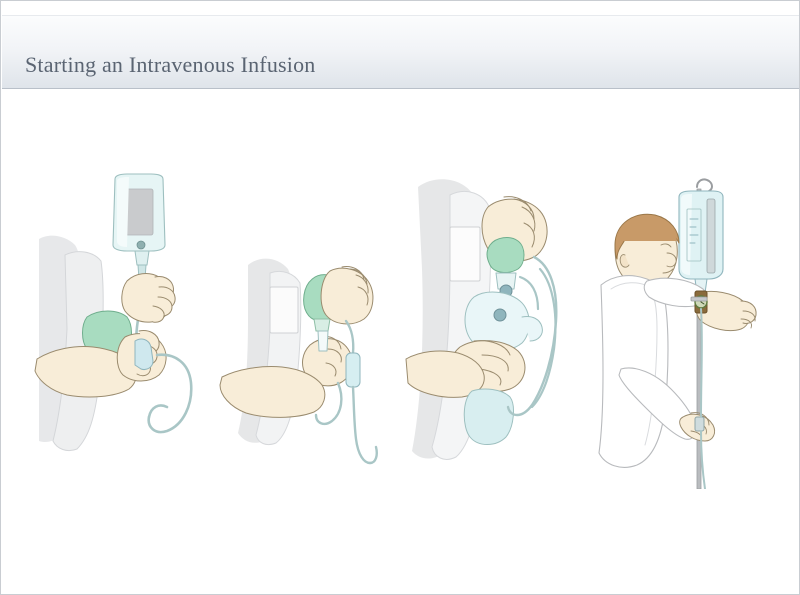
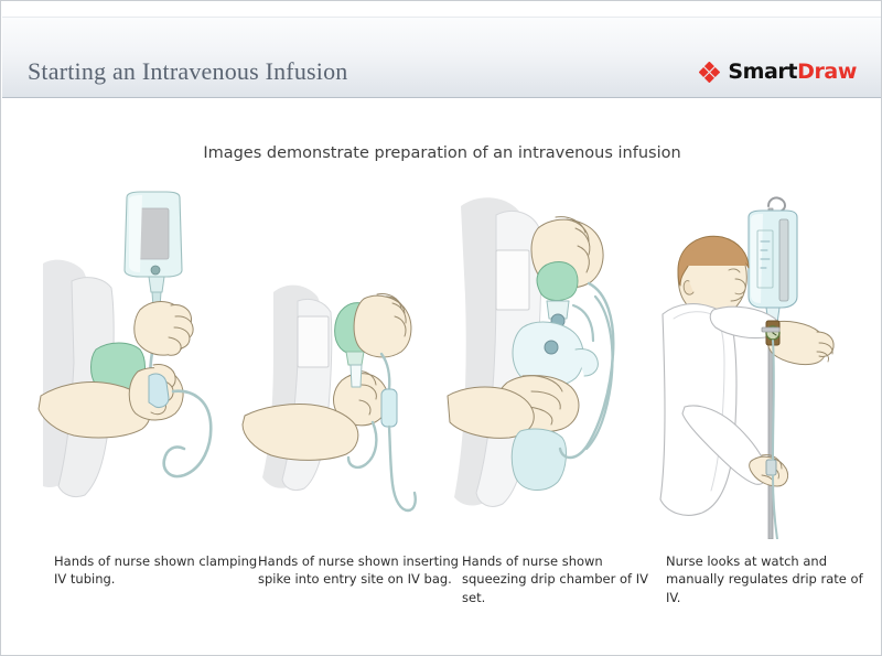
  Starting an Intravenous Infusion
+ SmartDraw
+ Images demonstrate preparation of an intravenous infusion
+ Hands of nurse shown clamping IV tubing.
+ Hands of nurse shown inserting spike into entry site on IV bag.
+ Hands of nurse shown squeezing drip chamber of IV set.
+ Nurse looks at watch and manually regulates drip rate of IV.
